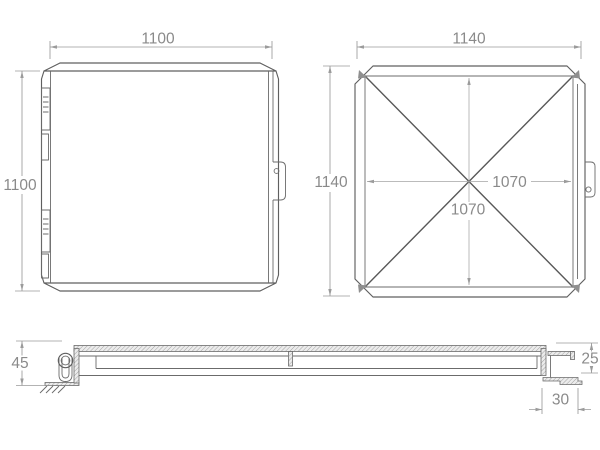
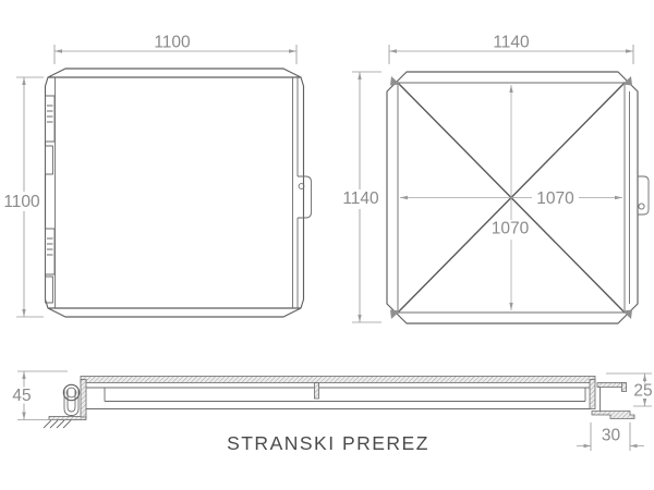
  1100
  1100
  1140
  1140
  1070
  1070
  45
  25
  30
+ STRANSKI PREREZ
